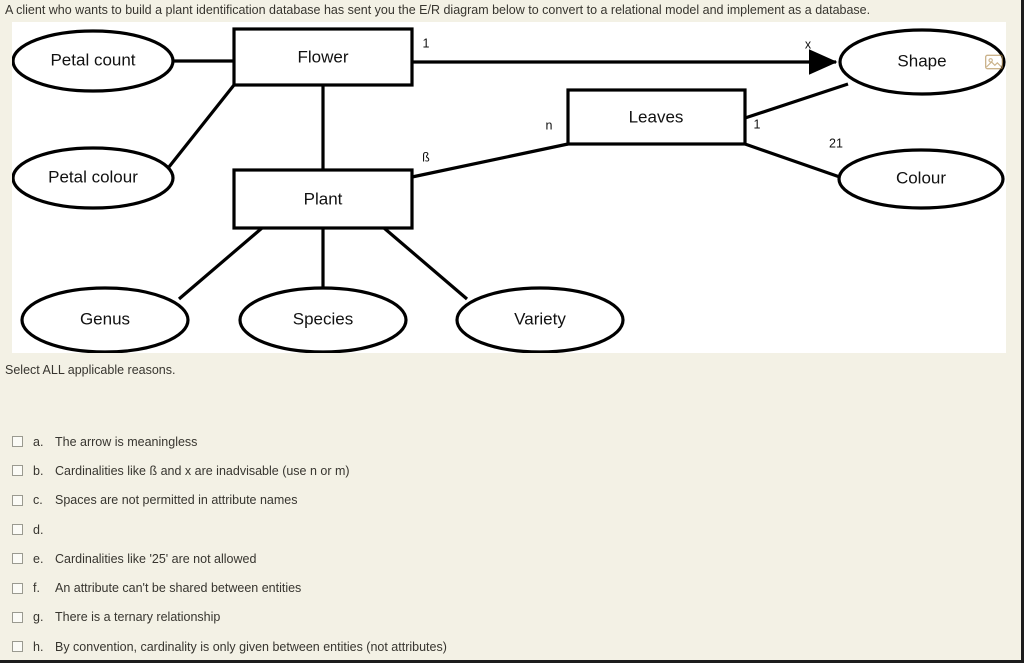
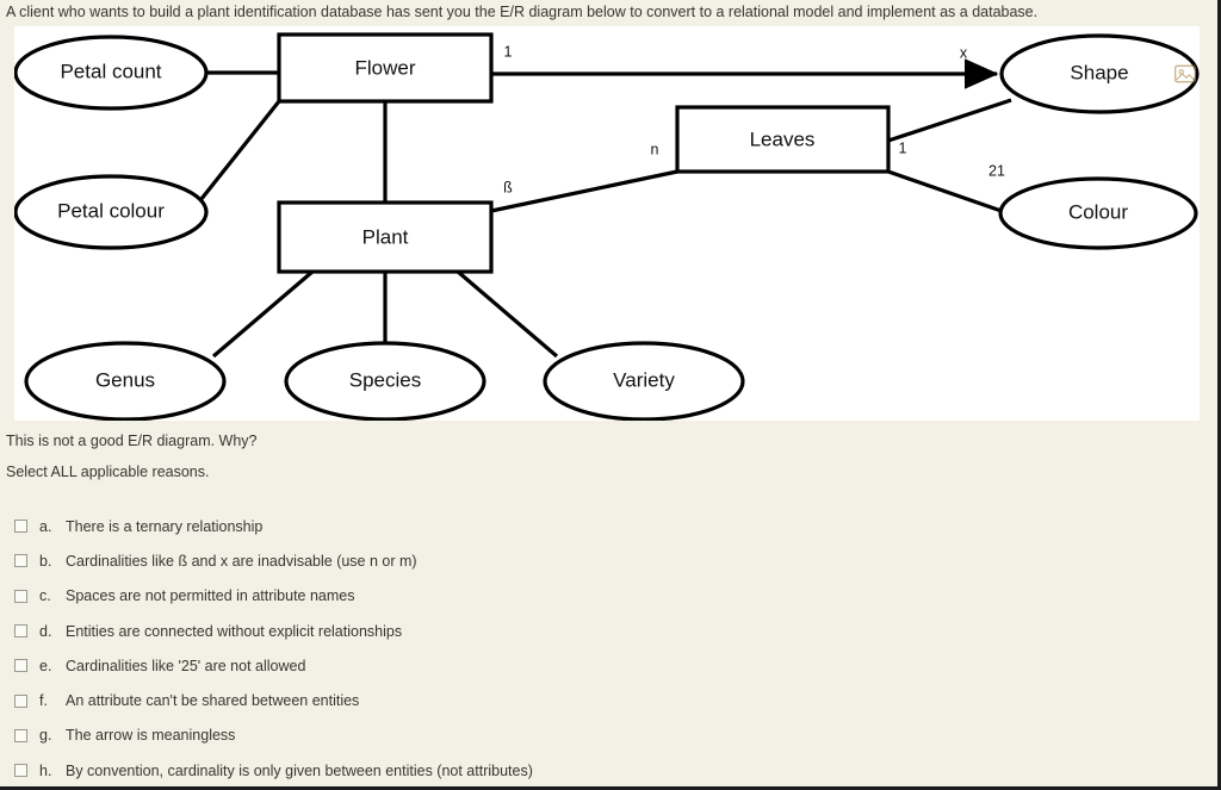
  A client who wants to build a plant identification database has sent you the E/R diagram below to convert to a relational model and implement as a database.
  Flower
  Plant
  Leaves
  Petal count
  Petal colour
  Genus
  Species
  Variety
  Shape
  Colour
  1
  x
  ß
  n
  1
  21
+ This is not a good E/R diagram. Why?
  Select ALL applicable reasons.
  a.
- The arrow is meaningless
+ There is a ternary relationship
  b.
  Cardinalities like ß and x are inadvisable (use n or m)
  c.
  Spaces are not permitted in attribute names
  d.
+ Entities are connected without explicit relationships
  e.
  Cardinalities like '25' are not allowed
  f.
  An attribute can't be shared between entities
  g.
- There is a ternary relationship
+ The arrow is meaningless
  h.
  By convention, cardinality is only given between entities (not attributes)
